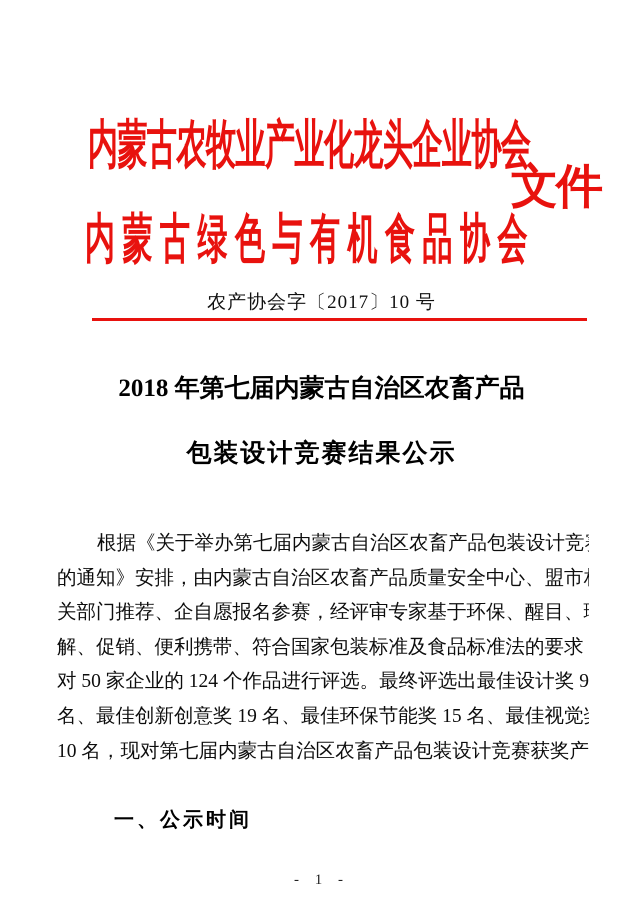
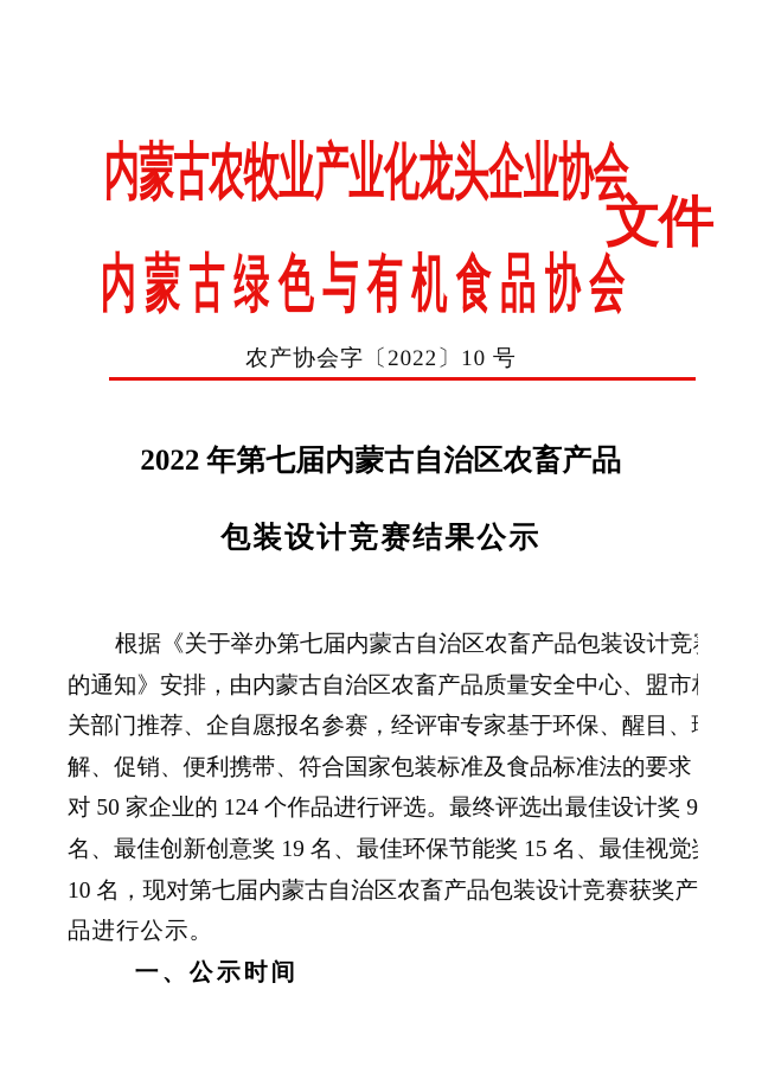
  内蒙古农牧业产业化龙头企业协会
  内蒙古绿色与有机食品协会
  文件
- 农产协会字〔2017〕10 号
+ 农产协会字〔2022〕10 号
- 2018 年第七届内蒙古自治区农畜产品
+ 2022 年第七届内蒙古自治区农畜产品
  包装设计竞赛结果公示
  根据《关于举办第七届内蒙古自治区农畜产品包装设计竞
  的通知》安排，由内蒙古自治区农畜产品质量安全中心、盟市
  关部门推荐、企自愿报名参赛，经评审专家基于环保、醒目、
  解、促销、便利携带、符合国家包装标准及食品标准法的要求
  对 50 家企业的 124 个作品进行评选。最终评选出最佳设计奖 9
  名、最佳创新创意奖 19 名、最佳环保节能奖 15 名、最佳视觉
  10 名，现对第七届内蒙古自治区农畜产品包装设计竞赛获奖产
+ 品进行公示。
  一、公示时间
- - 1 -
